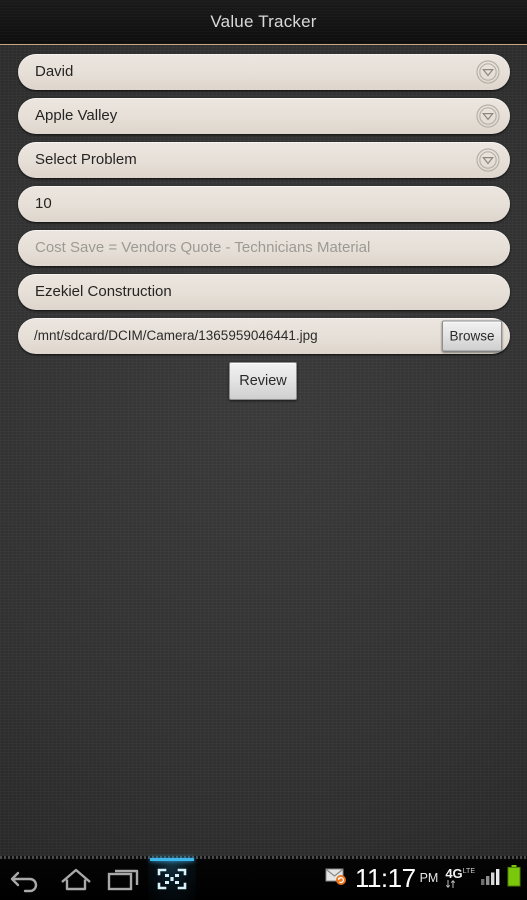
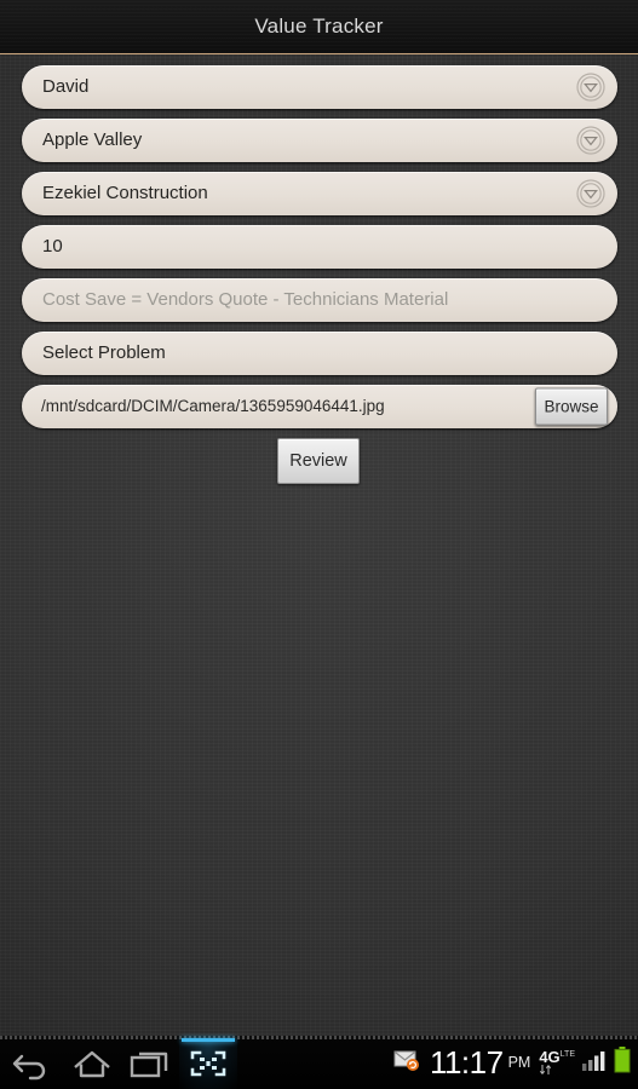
  Value Tracker
  David
  Apple Valley
- Select Problem
+ Ezekiel Construction
  10
  Cost Save = Vendors Quote - Technicians Material
- Ezekiel Construction
+ Select Problem
  /mnt/sdcard/DCIM/Camera/1365959046441.jpg
  Browse
  Review
  11:17
  PM
  4G
